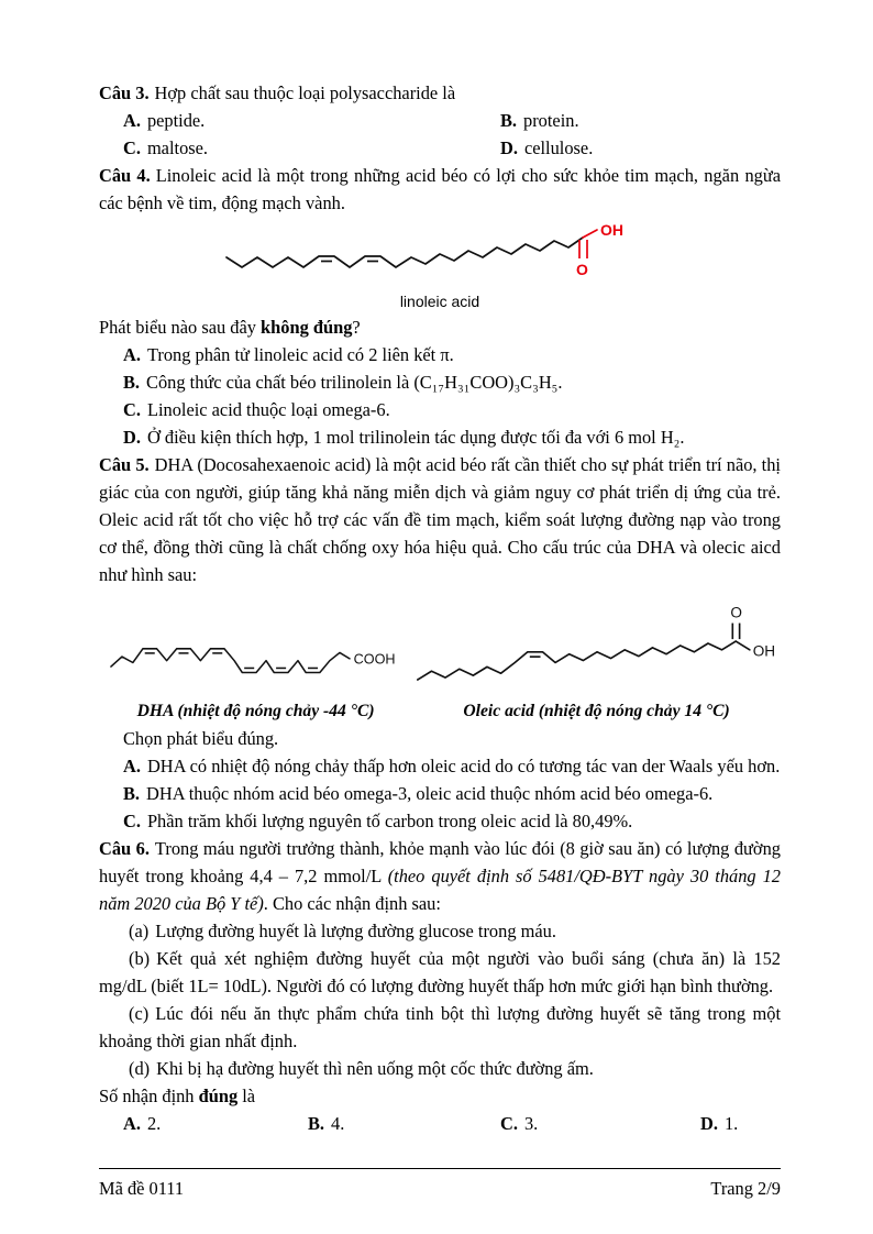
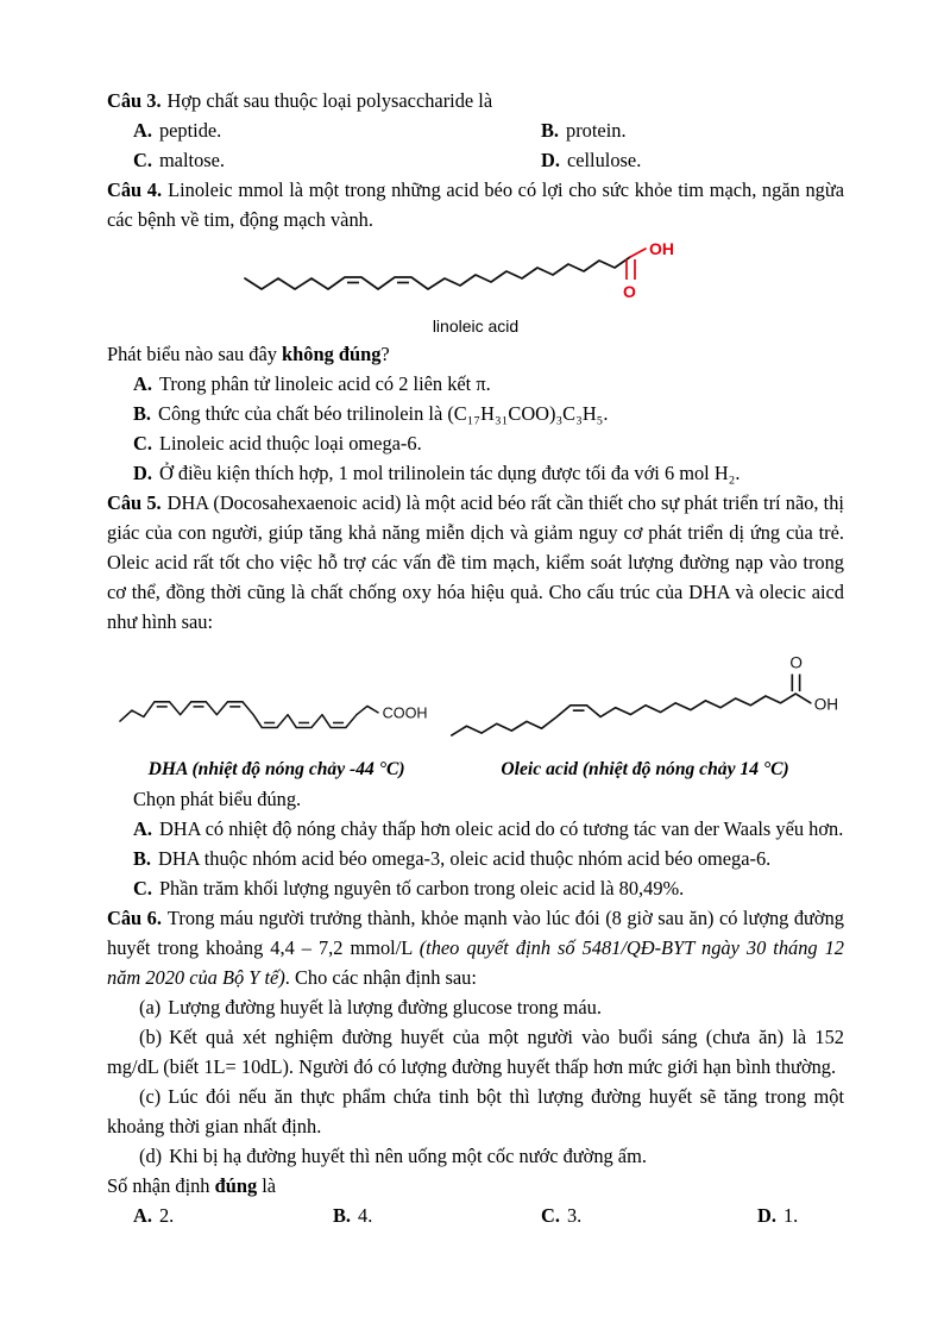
  Câu 3. Hợp chất sau thuộc loại polysaccharide là
  A. peptide.
  B. protein.
  C. maltose.
  D. cellulose.
- Câu 4. Linoleic acid là một trong những acid béo có lợi cho sức khỏe tim mạch, ngăn ngừa các bệnh về tim, động mạch vành.
+ Câu 4. Linoleic mmol là một trong những acid béo có lợi cho sức khỏe tim mạch, ngăn ngừa các bệnh về tim, động mạch vành.
  OH
  O
  linoleic acid
  Phát biểu nào sau đây không đúng?
  A. Trong phân tử linoleic acid có 2 liên kết π.
  B. Công thức của chất béo trilinolein là (C₁₇H₃₁COO)₃C₃H₅.
  C. Linoleic acid thuộc loại omega-6.
  D. Ở điều kiện thích hợp, 1 mol trilinolein tác dụng được tối đa với 6 mol H₂.
  Câu 5. DHA (Docosahexaenoic acid) là một acid béo rất cần thiết cho sự phát triển trí não, thị giác của con người, giúp tăng khả năng miễn dịch và giảm nguy cơ phát triển dị ứng của trẻ. Oleic acid rất tốt cho việc hỗ trợ các vấn đề tim mạch, kiểm soát lượng đường nạp vào trong cơ thể, đồng thời cũng là chất chống oxy hóa hiệu quả. Cho cấu trúc của DHA và olecic aicd như hình sau:
  COOH
  DHA (nhiệt độ nóng chảy -44 °C)
  O
  OH
  Oleic acid (nhiệt độ nóng chảy 14 °C)
  Chọn phát biểu đúng.
  A. DHA có nhiệt độ nóng chảy thấp hơn oleic acid do có tương tác van der Waals yếu hơn.
  B. DHA thuộc nhóm acid béo omega-3, oleic acid thuộc nhóm acid béo omega-6.
  C. Phần trăm khối lượng nguyên tố carbon trong oleic acid là 80,49%.
  Câu 6. Trong máu người trưởng thành, khỏe mạnh vào lúc đói (8 giờ sau ăn) có lượng đường huyết trong khoảng 4,4 – 7,2 mmol/L (theo quyết định số 5481/QĐ-BYT ngày 30 tháng 12 năm 2020 của Bộ Y tế). Cho các nhận định sau:
  (a) Lượng đường huyết là lượng đường glucose trong máu.
  (b) Kết quả xét nghiệm đường huyết của một người vào buổi sáng (chưa ăn) là 152 mg/dL (biết 1L= 10dL). Người đó có lượng đường huyết thấp hơn mức giới hạn bình thường.
  (c) Lúc đói nếu ăn thực phẩm chứa tinh bột thì lượng đường huyết sẽ tăng trong một khoảng thời gian nhất định.
- (d) Khi bị hạ đường huyết thì nên uống một cốc thức đường ấm.
+ (d) Khi bị hạ đường huyết thì nên uống một cốc nước đường ấm.
  Số nhận định đúng là
  A. 2.
  B. 4.
  C. 3.
  D. 1.
- Mã đề 0111
- Trang 2/9
